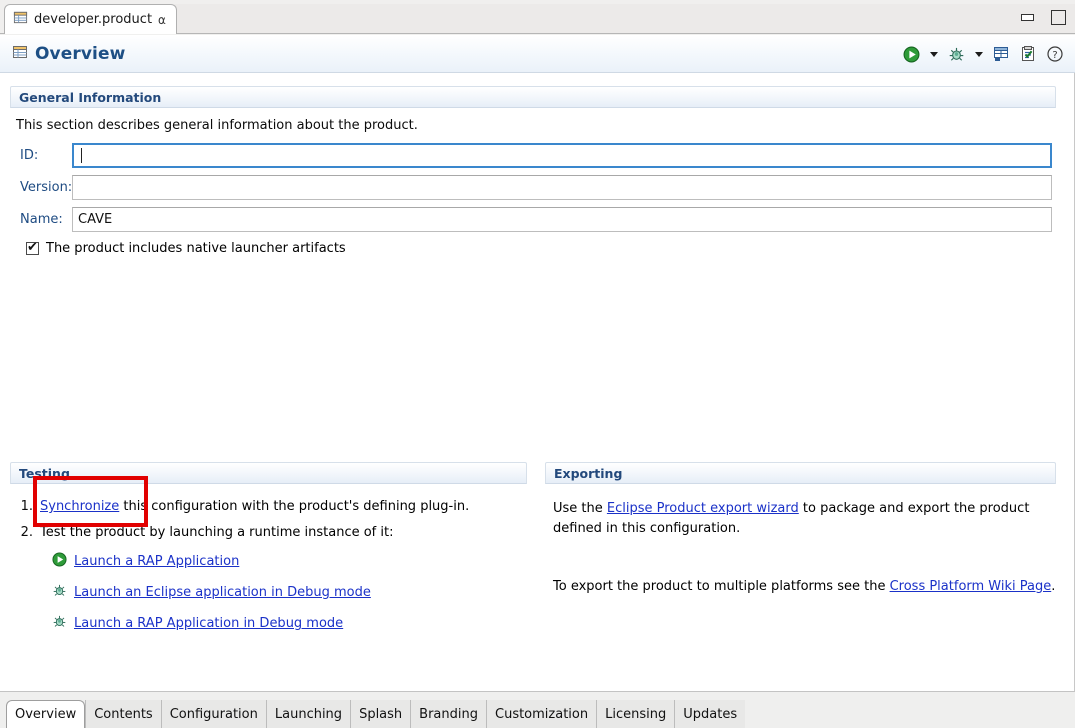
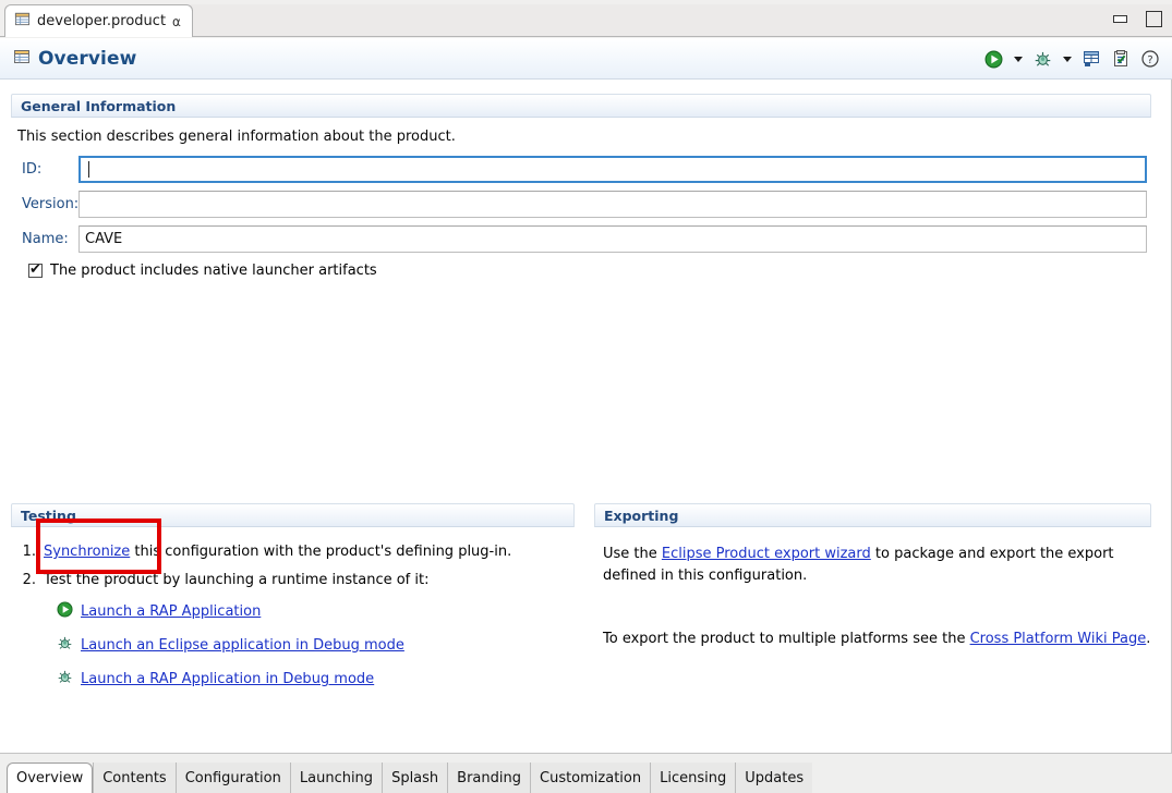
  developer.product
  ⍺
  Overview
  ?
  General Information
  This section describes general information about the product.
  ID:
  Version:
  Name:
  CAVE
  The product includes native launcher artifacts
  Testing
  1.
  Synchronize this configuration with the product's defining plug-in.
  2.
  Test the product by launching a runtime instance of it:
  Launch a RAP Application
  Launch an Eclipse application in Debug mode
  Launch a RAP Application in Debug mode
  Exporting
- Use the Eclipse Product export wizard to package and export the product
+ Use the Eclipse Product export wizard to package and export the export
  defined in this configuration.
  To export the product to multiple platforms see the Cross Platform Wiki Page.
  Overview
  Contents
  Configuration
  Launching
  Splash
  Branding
  Customization
  Licensing
  Updates
